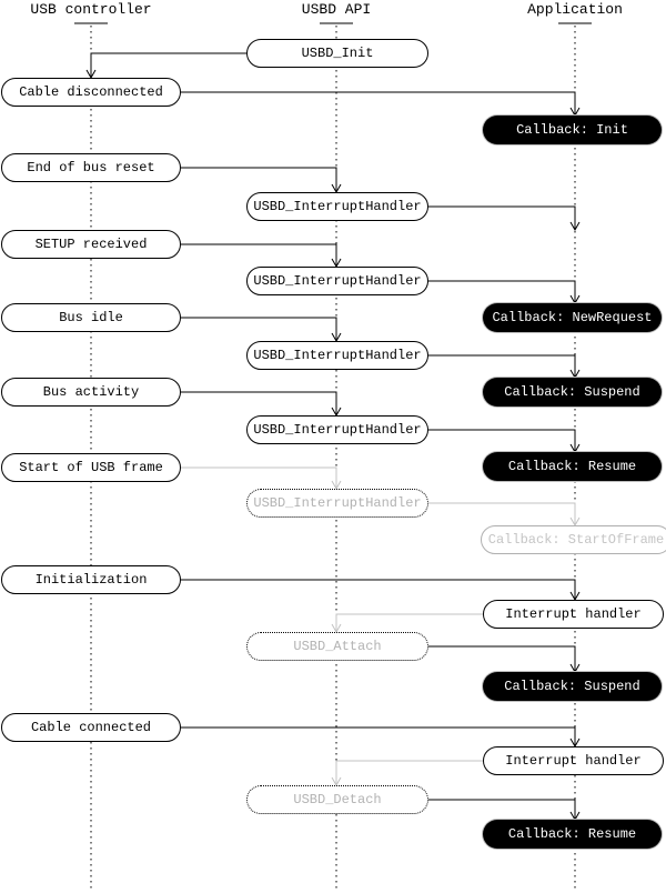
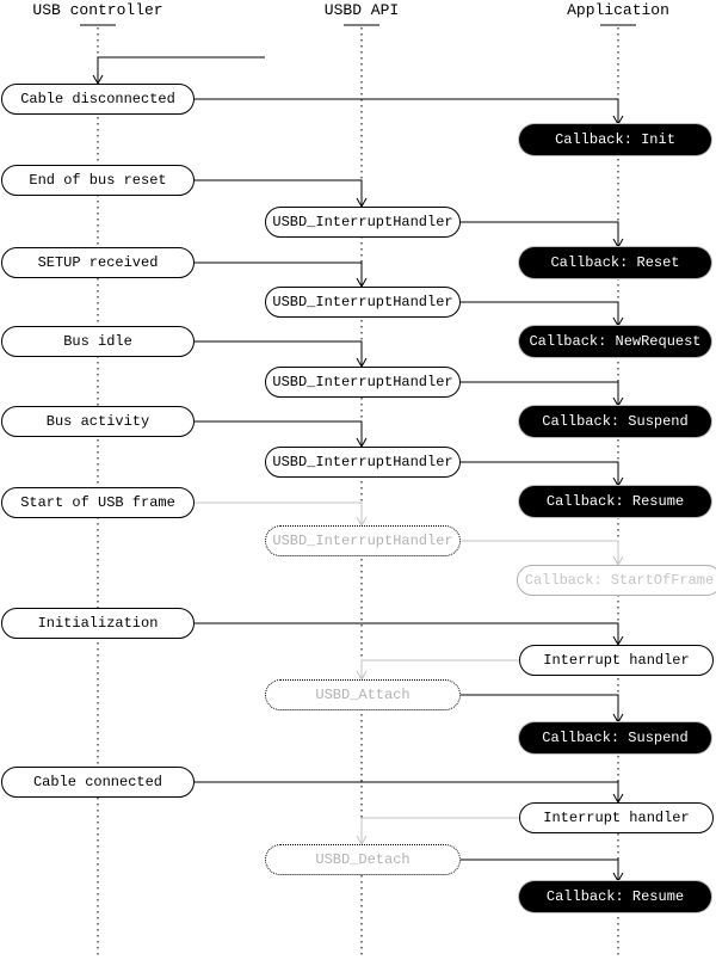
  USB controller
  USBD API
  Application
- USBD_Init
  Cable disconnected
  Callback: Init
  End of bus reset
  USBD_InterruptHandler
  SETUP received
+ Callback: Reset
  USBD_InterruptHandler
  Bus idle
  Callback: NewRequest
  USBD_InterruptHandler
  Bus activity
  Callback: Suspend
  USBD_InterruptHandler
  Start of USB frame
  Callback: Resume
  USBD_InterruptHandler
  Callback: StartOfFrame
  Initialization
  Interrupt handler
  USBD_Attach
  Callback: Suspend
  Cable connected
  Interrupt handler
  USBD_Detach
  Callback: Resume
